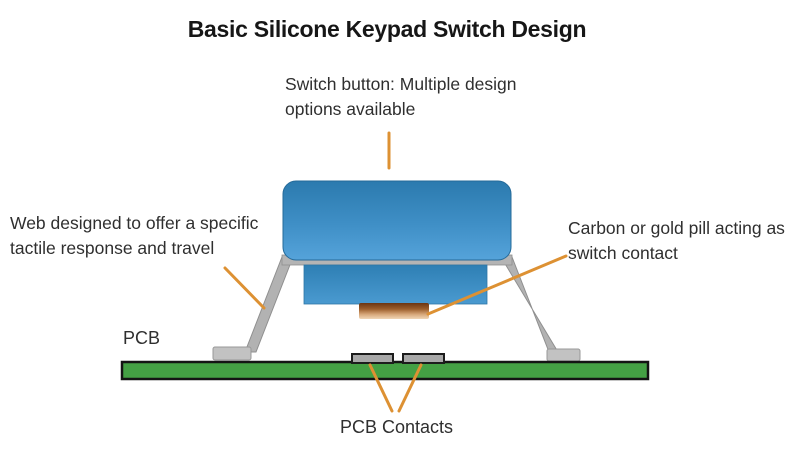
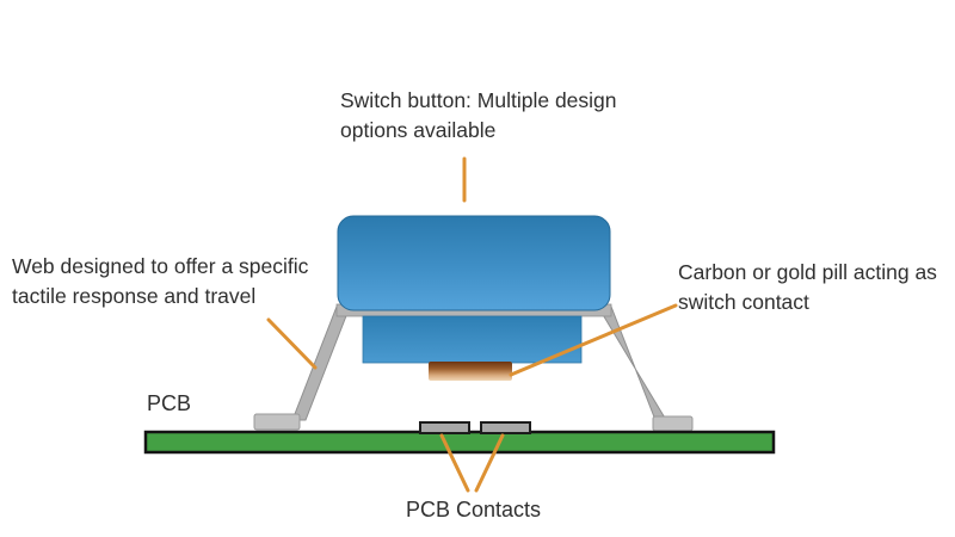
- Basic Silicone Keypad Switch Design
  Switch button: Multiple design
  options available
  Web designed to offer a specific
  tactile response and travel
  Carbon or gold pill acting as
  switch contact
  PCB
  PCB Contacts
